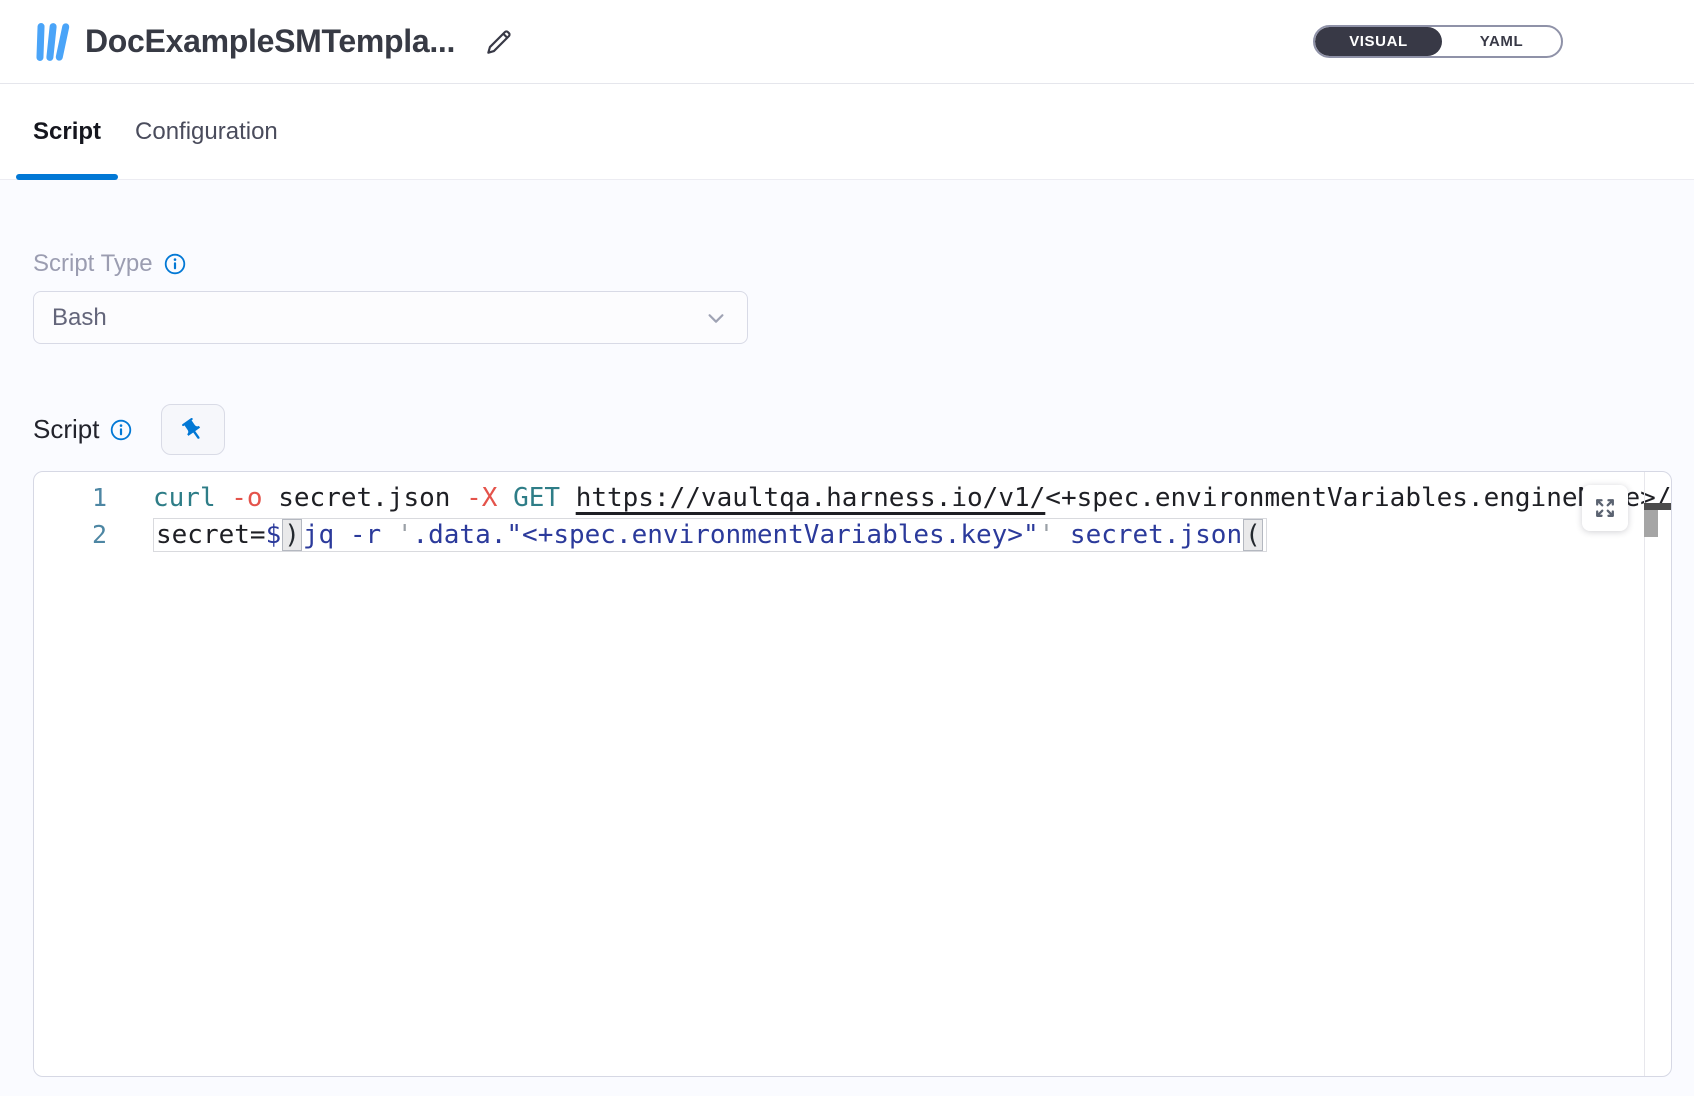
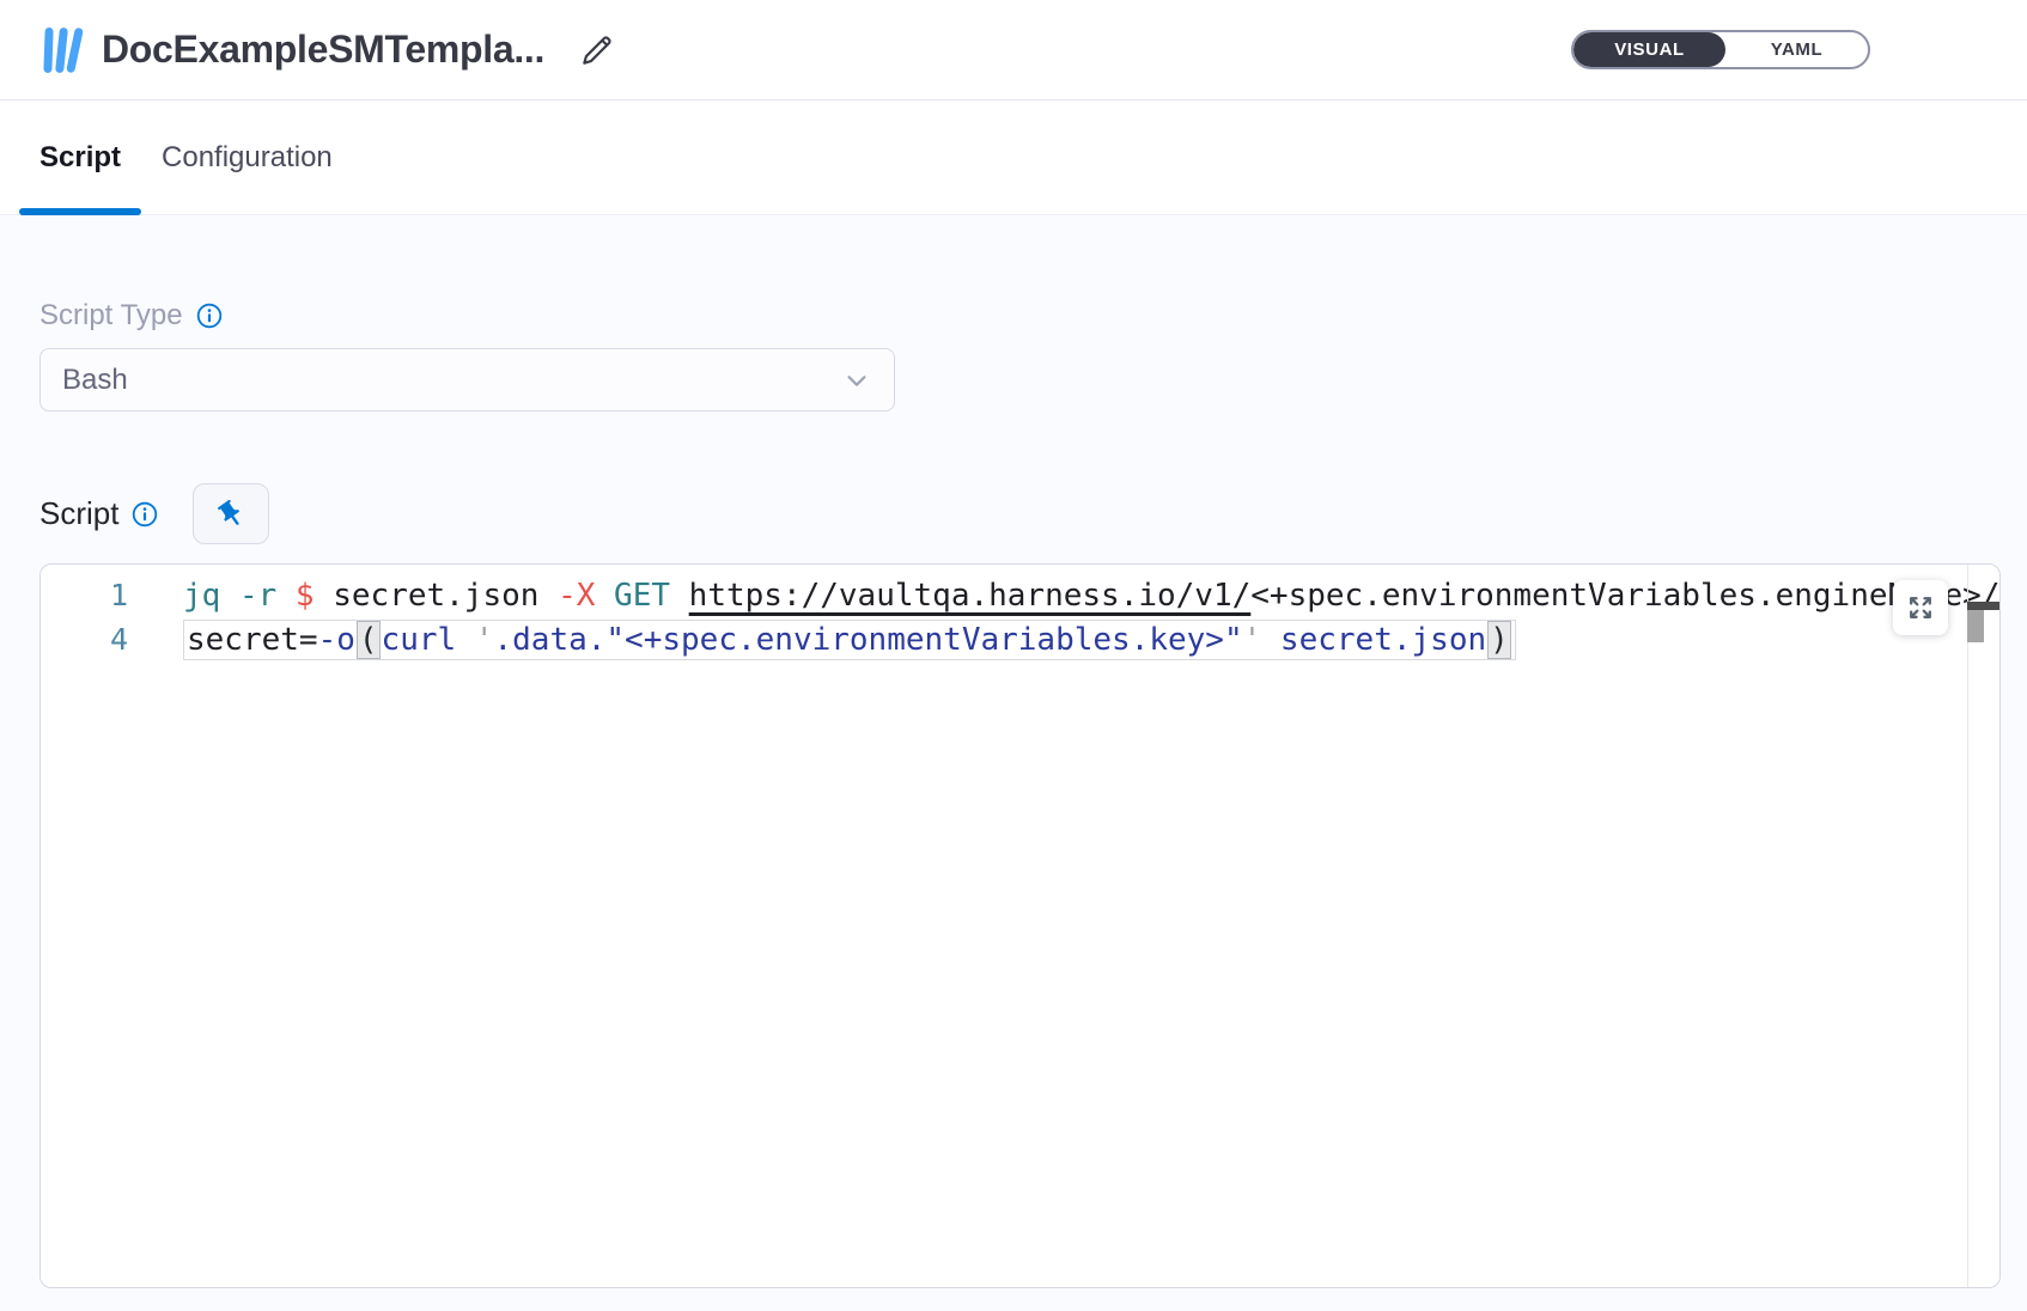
  DocExampleSMTempla...
  VISUAL
  YAML
  Script
  Configuration
  Script Type
  Bash
  Script
  1
- curl
+ jq -r
- -o
+ $
  secret.json
  -X
  GET
  https://vaultqa.harness.io/v1/
  <+spec.environmentVariables.enginee>/
- 2
+ 4
  secret=
- $
+ -o
- )
+ (
- jq -r
+ curl
  '
  .data."<+spec.environmentVariables.key>"
  '
  secret.json
- (
+ )
